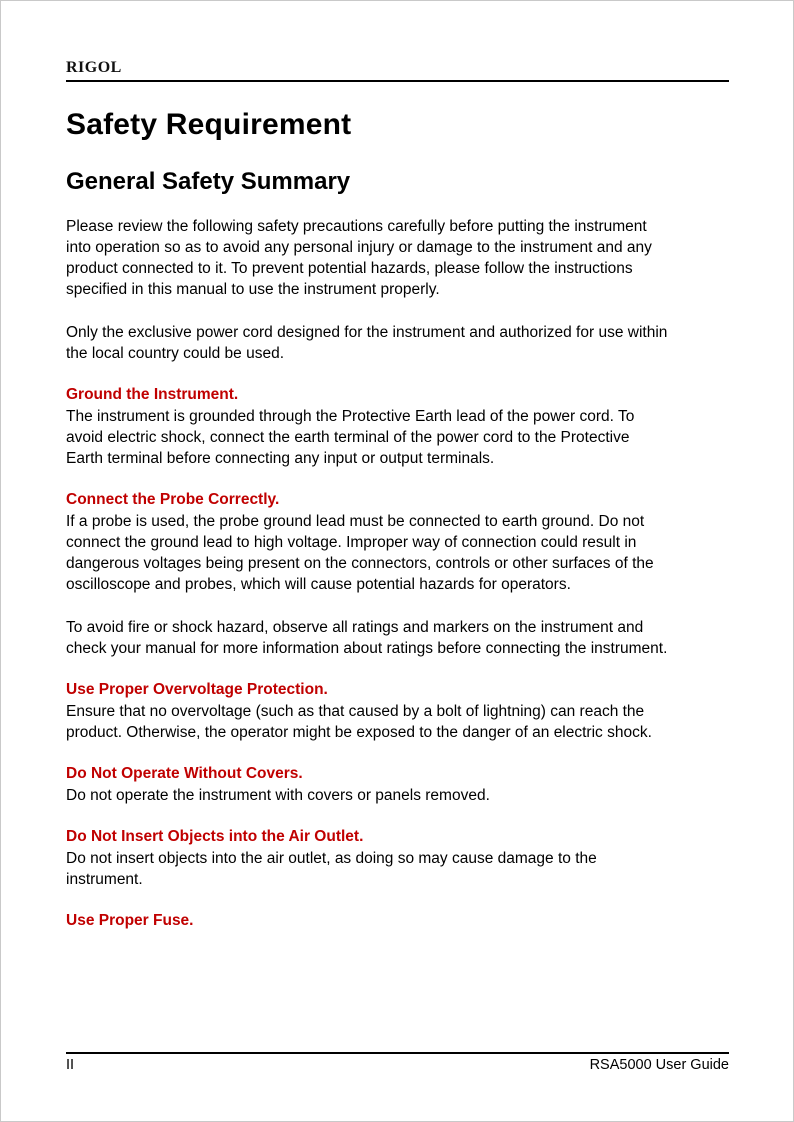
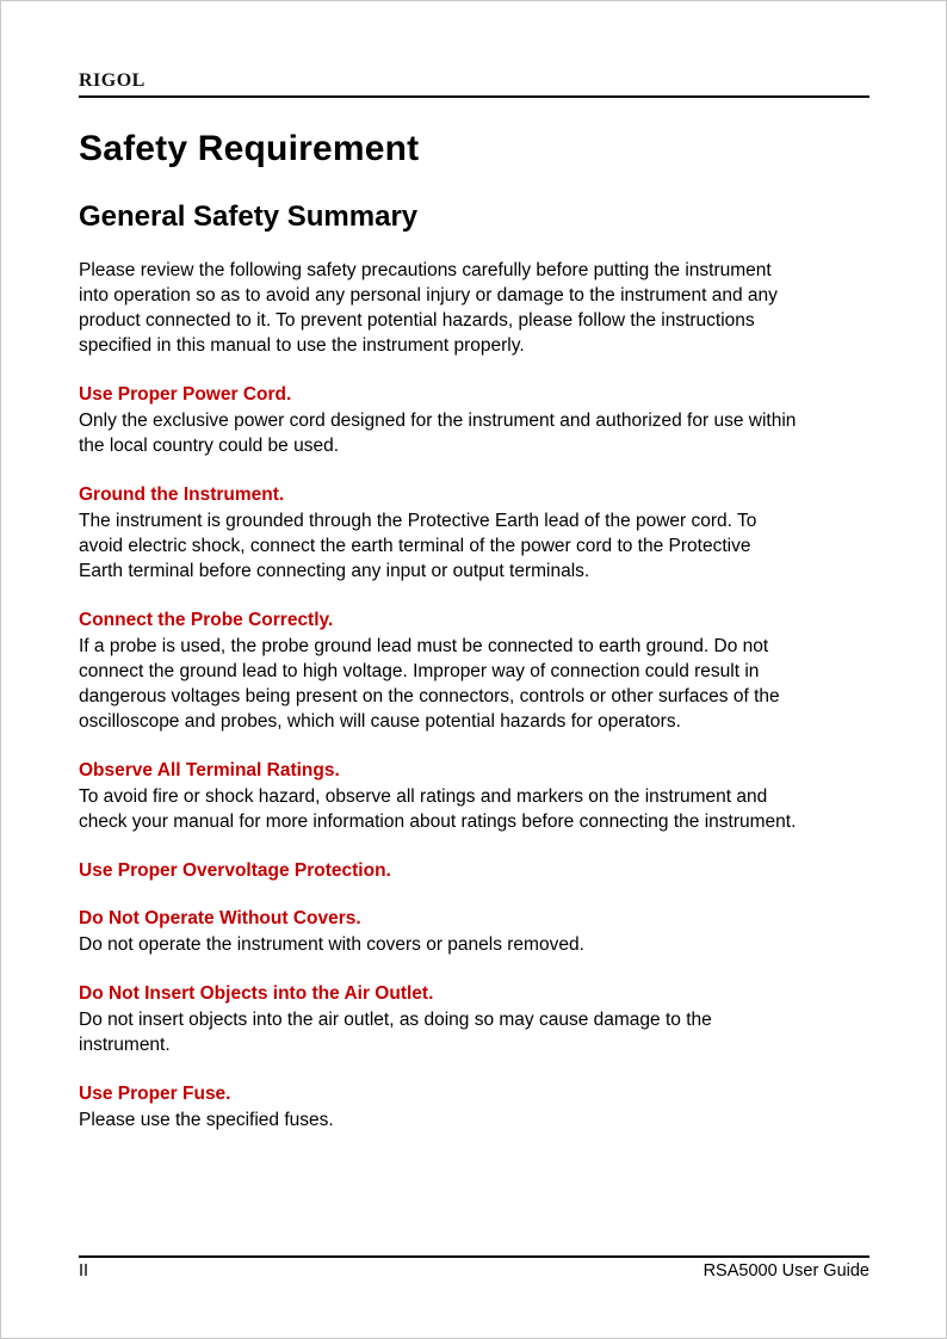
  RIGOL
  Safety Requirement
  General Safety Summary
  Please review the following safety precautions carefully before putting the instrument into operation so as to avoid any personal injury or damage to the instrument and any product connected to it. To prevent potential hazards, please follow the instructions specified in this manual to use the instrument properly.
+ Use Proper Power Cord.
  Only the exclusive power cord designed for the instrument and authorized for use within the local country could be used.
  Ground the Instrument.
  The instrument is grounded through the Protective Earth lead of the power cord. To avoid electric shock, connect the earth terminal of the power cord to the Protective Earth terminal before connecting any input or output terminals.
  Connect the Probe Correctly.
  If a probe is used, the probe ground lead must be connected to earth ground. Do not connect the ground lead to high voltage. Improper way of connection could result in dangerous voltages being present on the connectors, controls or other surfaces of the oscilloscope and probes, which will cause potential hazards for operators.
+ Observe All Terminal Ratings.
  To avoid fire or shock hazard, observe all ratings and markers on the instrument and check your manual for more information about ratings before connecting the instrument.
  Use Proper Overvoltage Protection.
- Ensure that no overvoltage (such as that caused by a bolt of lightning) can reach the product. Otherwise, the operator might be exposed to the danger of an electric shock.
  Do Not Operate Without Covers.
  Do not operate the instrument with covers or panels removed.
  Do Not Insert Objects into the Air Outlet.
  Do not insert objects into the air outlet, as doing so may cause damage to the instrument.
  Use Proper Fuse.
+ Please use the specified fuses.
  II
  RSA5000 User Guide
